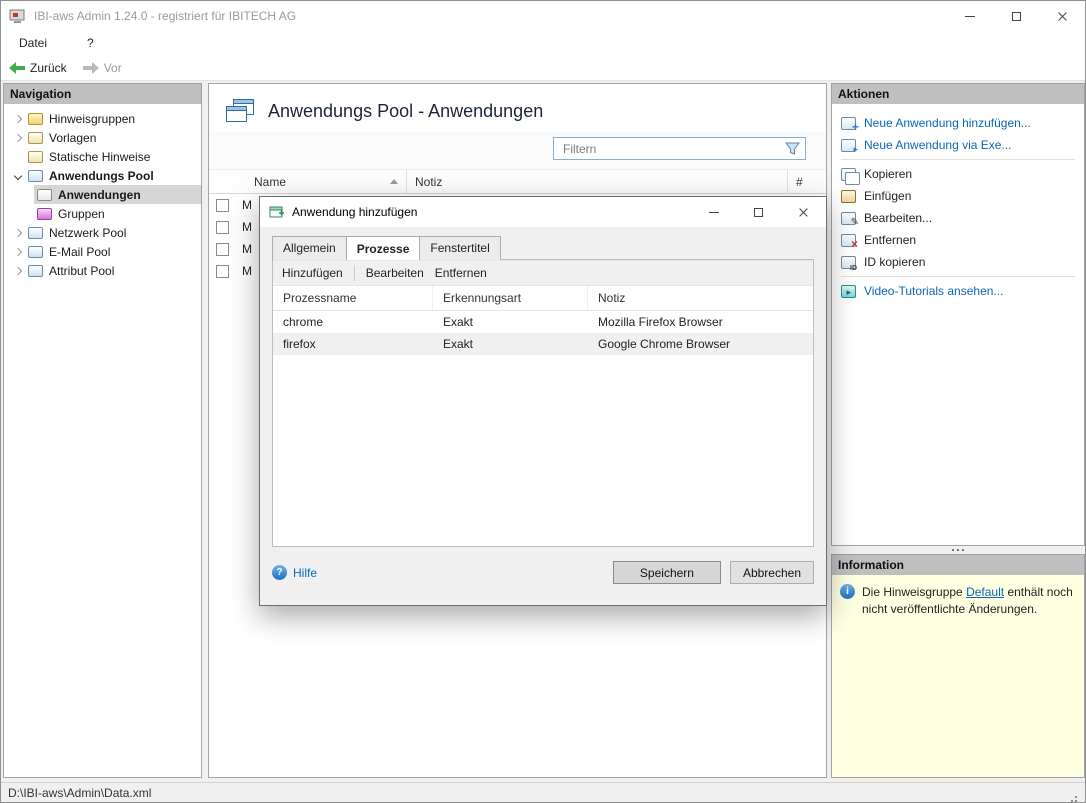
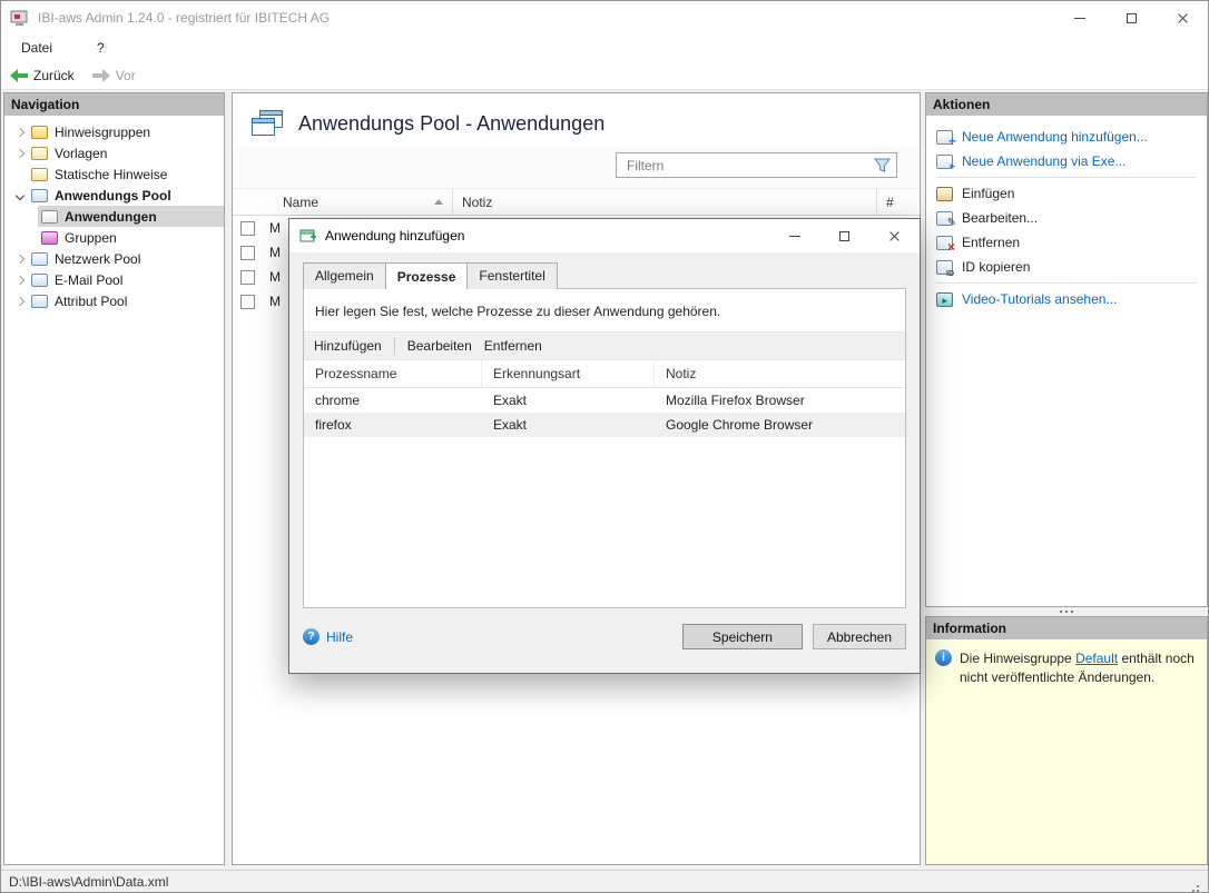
  IBI-aws Admin 1.24.0 - registriert für IBITECH AG
  Datei
  ?
  Zurück
  Vor
  Navigation
  Hinweisgruppen
  Vorlagen
  Statische Hinweise
  Anwendungs Pool
  Anwendungen
  Gruppen
  Netzwerk Pool
  E-Mail Pool
  Attribut Pool
  Anwendungs Pool - Anwendungen
  Filtern
  Name
  Notiz
  #
  M
  M
  M
  M
  Aktionen
  Neue Anwendung hinzufügen...
  Neue Anwendung via Exe...
- Kopieren
  Einfügen
  Bearbeiten...
  Entfernen
  ID kopieren
  Video-Tutorials ansehen...
  Information
  Die Hinweisgruppe Default enthält noch nicht veröffentlichte Änderungen.
  D:\IBI-aws\Admin\Data.xml
  Anwendung hinzufügen
  Allgemein
  Prozesse
  Fenstertitel
+ Hier legen Sie fest, welche Prozesse zu dieser Anwendung gehören.
  Hinzufügen
  Bearbeiten
  Entfernen
  Prozessname
  Erkennungsart
  Notiz
  chrome
  Exakt
  Mozilla Firefox Browser
  firefox
  Exakt
  Google Chrome Browser
  Hilfe
  Speichern
  Abbrechen
